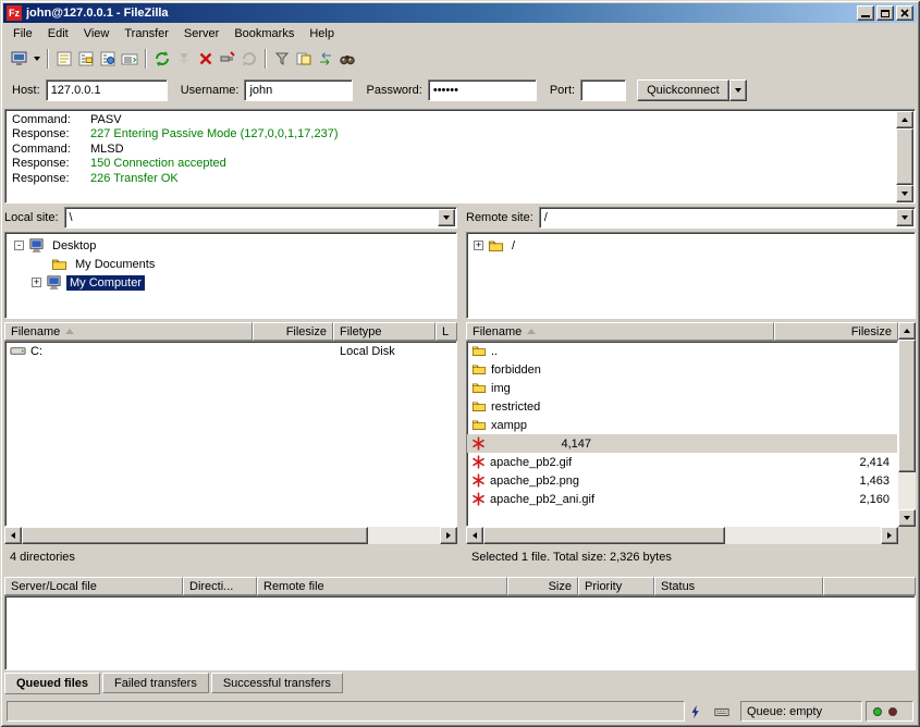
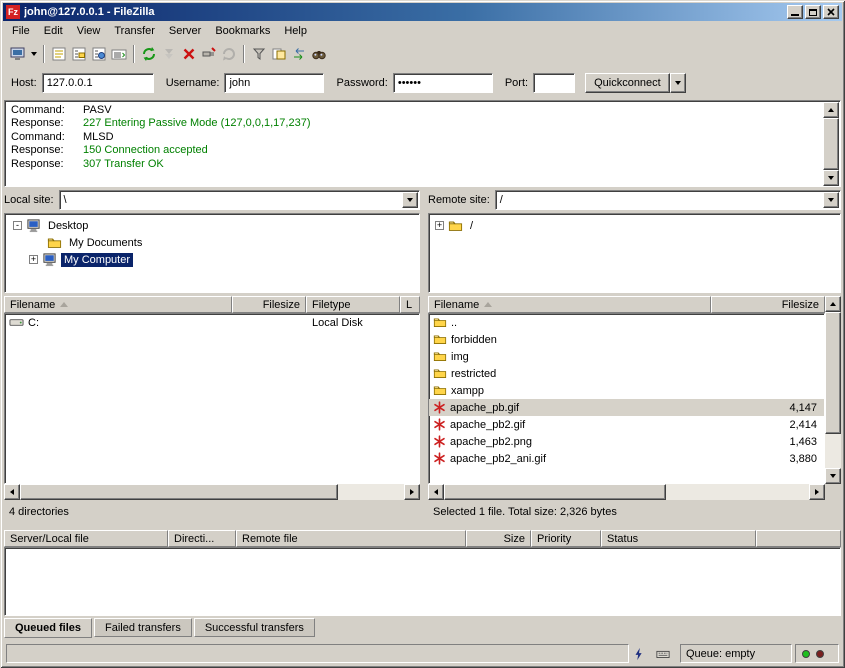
  Fz
  john@127.0.0.1 - FileZilla
  File
  Edit
  View
  Transfer
  Server
  Bookmarks
  Help
  Host:
  127.0.0.1
  Username:
  john
  Password:
  ••••••
  Port:
  Quickconnect
  Command: PASV
  Response: 227 Entering Passive Mode (127,0,0,1,17,237)
  Command: MLSD
  Response: 150 Connection accepted
- Response: 226 Transfer OK
+ Response: 307 Transfer OK
  Local site:
  \
  Remote site:
  /
  -
  Desktop
  My Documents
  +
  My Computer
  +
  /
  Filename
  Filesize
  Filetype
  L
  C:
  Local Disk
  Filename
  Filesize
  ..
  forbidden
  img
  restricted
  xampp
+ apache_pb.gif
  4,147
  apache_pb2.gif
  2,414
  apache_pb2.png
  1,463
  apache_pb2_ani.gif
- 2,160
+ 3,880
  4 directories
  Selected 1 file. Total size: 2,326 bytes
  Server/Local file
  Directi...
  Remote file
  Size
  Priority
  Status
  Queued files
  Failed transfers
  Successful transfers
  Queue: empty
